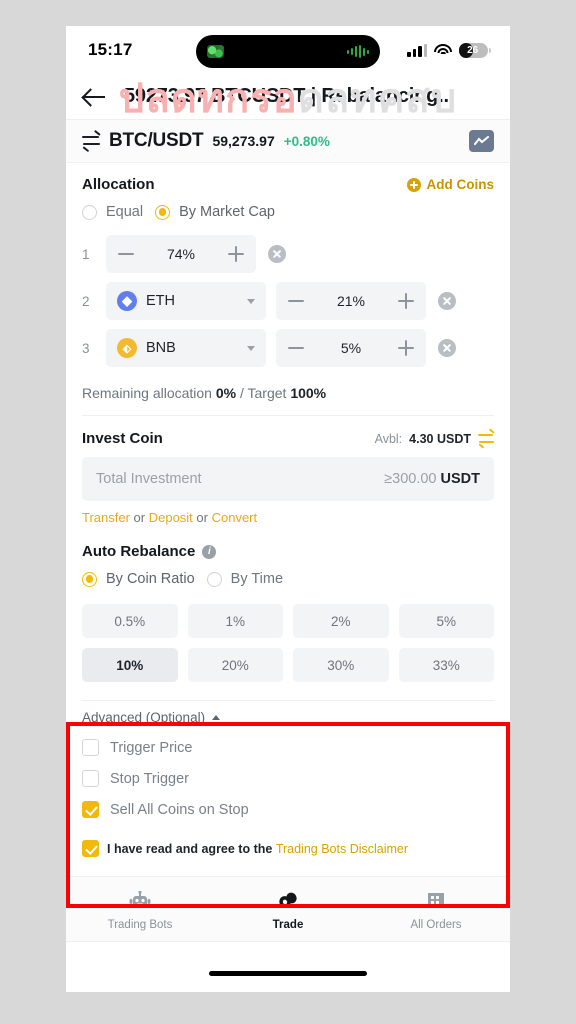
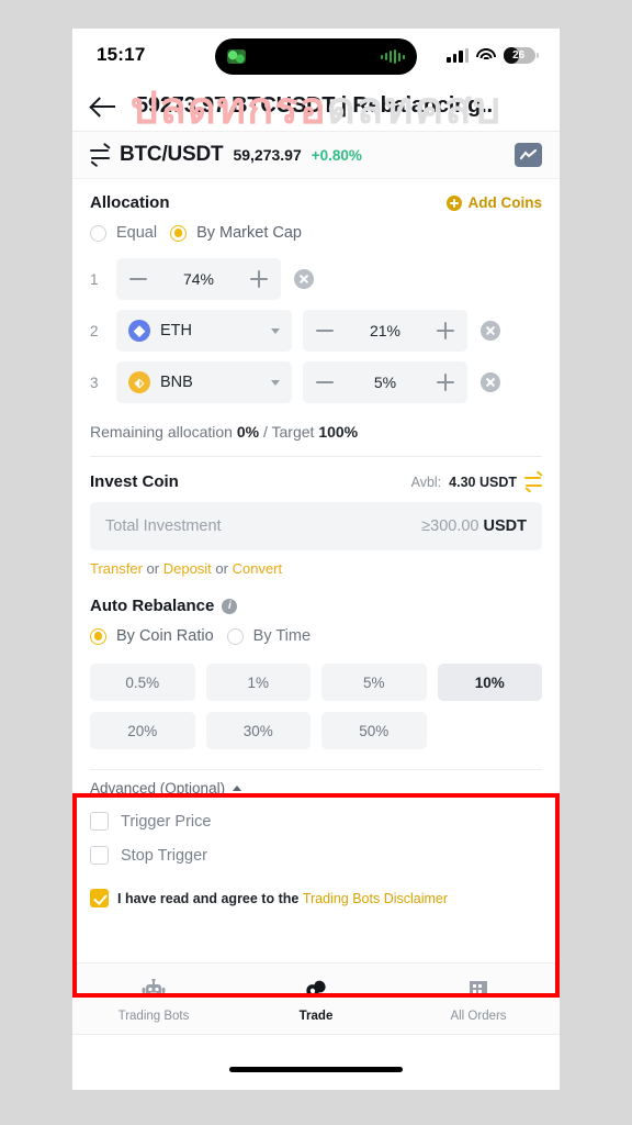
  15:17
  26
  ปลดทกรอดลทคสบ
  59273.97 BTCUSDT | Rebalancing...
  BTC/USDT
  59,273.97
  +0.80%
  Allocation
  Add Coins
  Equal
  By Market Cap
  1
  74%
  2
  ◆
  ETH
  21%
  3
  ⬖
  BNB
  5%
  Remaining allocation 0% / Target 100%
  Invest Coin
  Avbl:
  4.30 USDT
  Total Investment
  ≥300.00 USDT
  Transfer or Deposit or Convert
  Auto Rebalance
  i
  By Coin Ratio
  By Time
  0.5%
  1%
- 2%
  5%
  10%
  20%
  30%
- 33%
+ 50%
  Advanced (Optional)
  Trigger Price
  Stop Trigger
- Sell All Coins on Stop
  I have read and agree to the Trading Bots Disclaimer
  Trading Bots
  Trade
  All Orders
